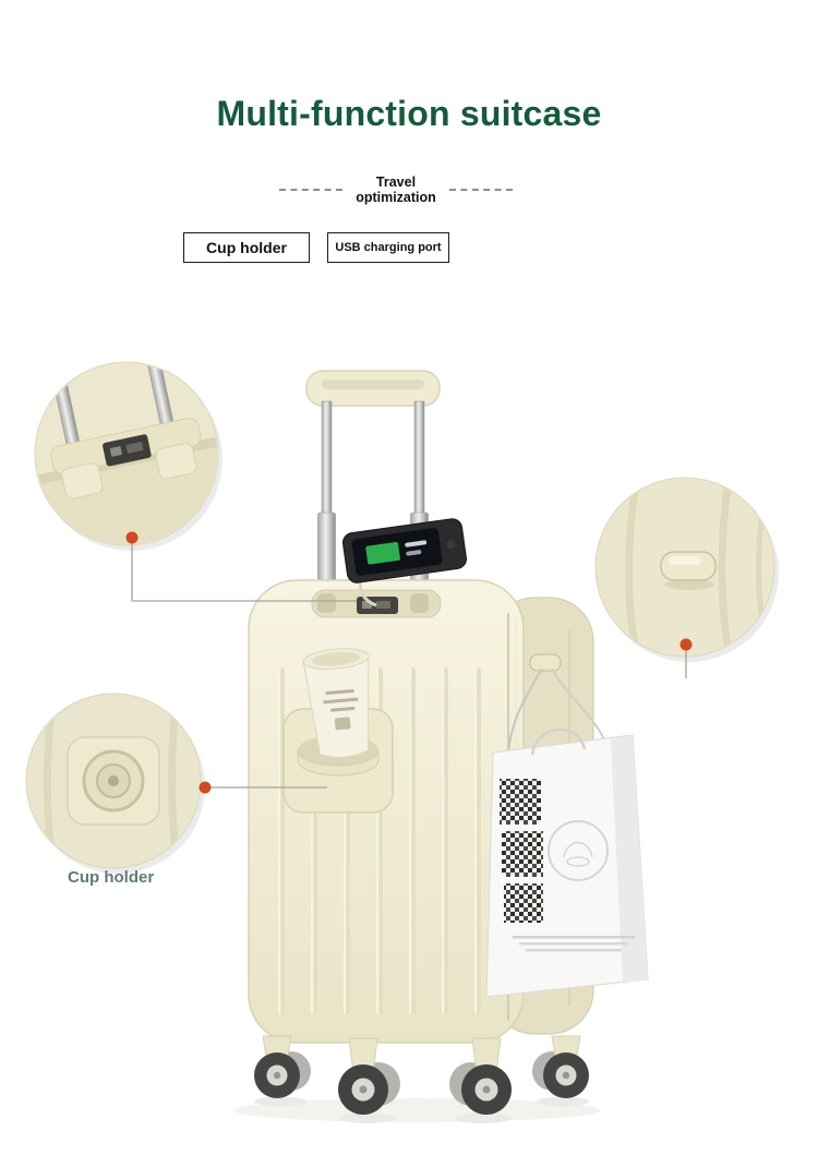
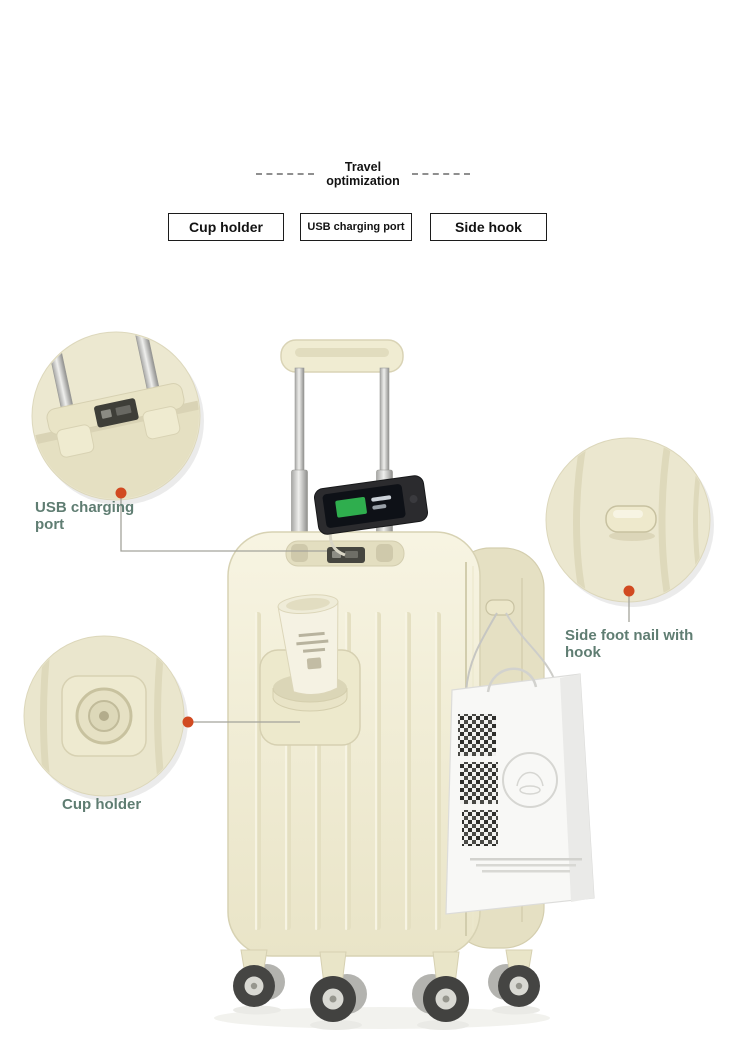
- Multi-function suitcase
  Travel
  optimization
  Cup holder
  USB charging port
+ Side hook
+ USB charging
+ port
+ Side foot nail with
+ hook
  Cup holder
